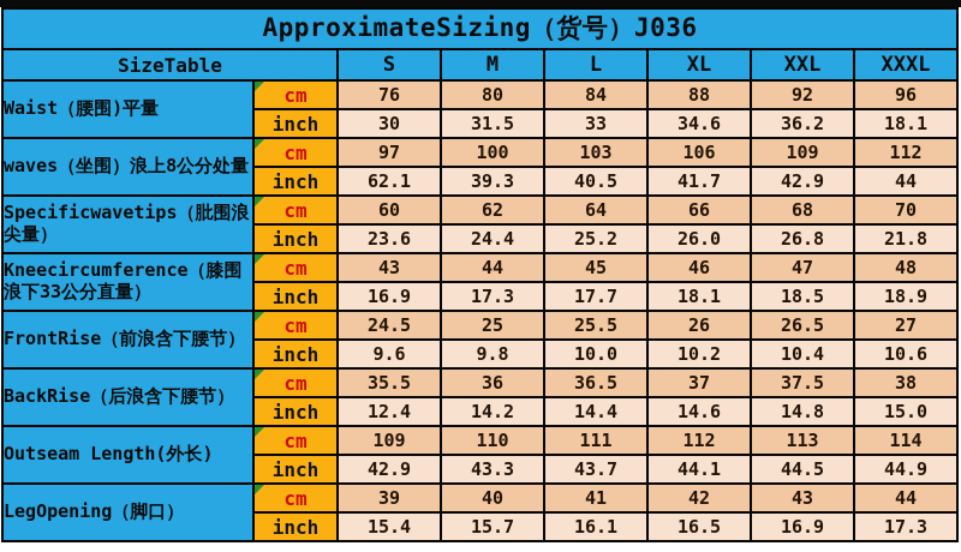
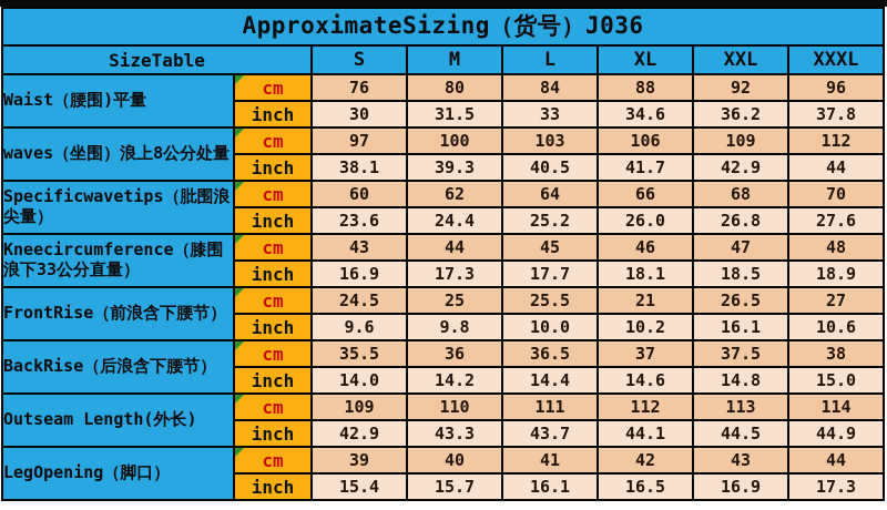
  ApproximateSizing（货号）J036
  SizeTable	S	M	L	XL	XXL	XXXL
  Waist（腰围)平量	cm	76	80	84	88	92	96
- inch	30	31.5	33	34.6	36.2	18.1
+ inch	30	31.5	33	34.6	36.2	37.8
  waves（坐围）浪上8公分处量	cm	97	100	103	106	109	112
- inch	62.1	39.3	40.5	41.7	42.9	44
+ inch	38.1	39.3	40.5	41.7	42.9	44
  Specificwavetips（肶围浪尖量）	cm	60	62	64	66	68	70
- inch	23.6	24.4	25.2	26.0	26.8	21.8
+ inch	23.6	24.4	25.2	26.0	26.8	27.6
  Kneecircumference（膝围浪下33公分直量）	cm	43	44	45	46	47	48
  inch	16.9	17.3	17.7	18.1	18.5	18.9
- FrontRise（前浪含下腰节）	cm	24.5	25	25.5	26	26.5	27
+ FrontRise（前浪含下腰节）	cm	24.5	25	25.5	21	26.5	27
- inch	9.6	9.8	10.0	10.2	10.4	10.6
+ inch	9.6	9.8	10.0	10.2	16.1	10.6
  BackRise（后浪含下腰节）	cm	35.5	36	36.5	37	37.5	38
- inch	12.4	14.2	14.4	14.6	14.8	15.0
+ inch	14.0	14.2	14.4	14.6	14.8	15.0
  Outseam Length(外长)	cm	109	110	111	112	113	114
  inch	42.9	43.3	43.7	44.1	44.5	44.9
  LegOpening（脚口）	cm	39	40	41	42	43	44
  inch	15.4	15.7	16.1	16.5	16.9	17.3
